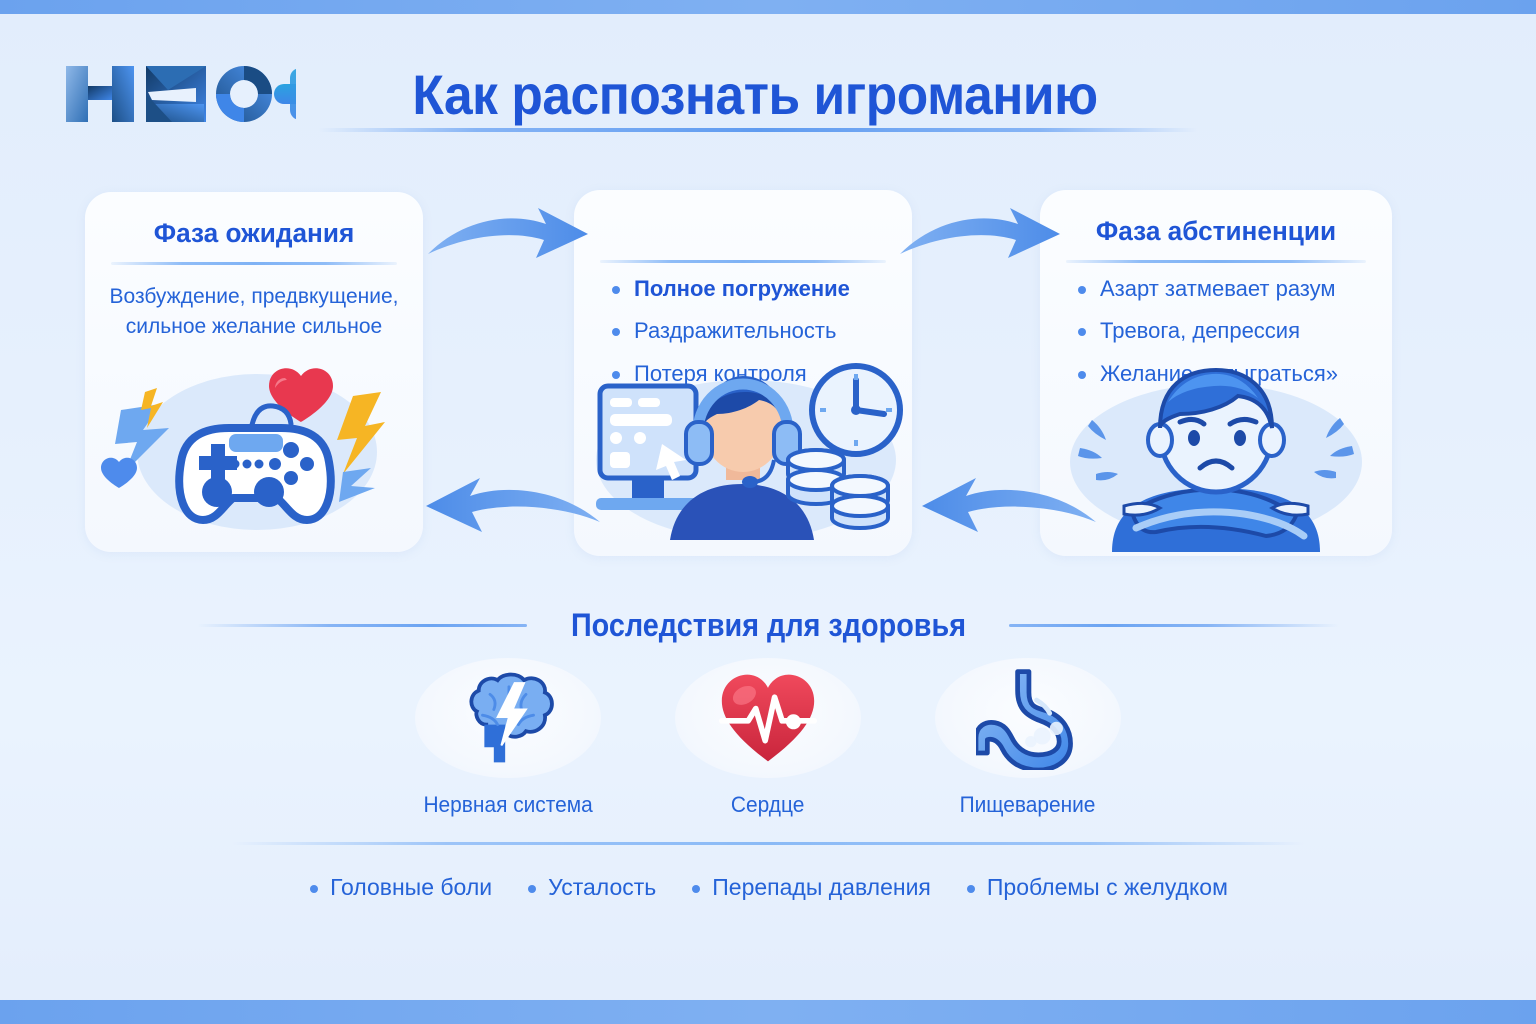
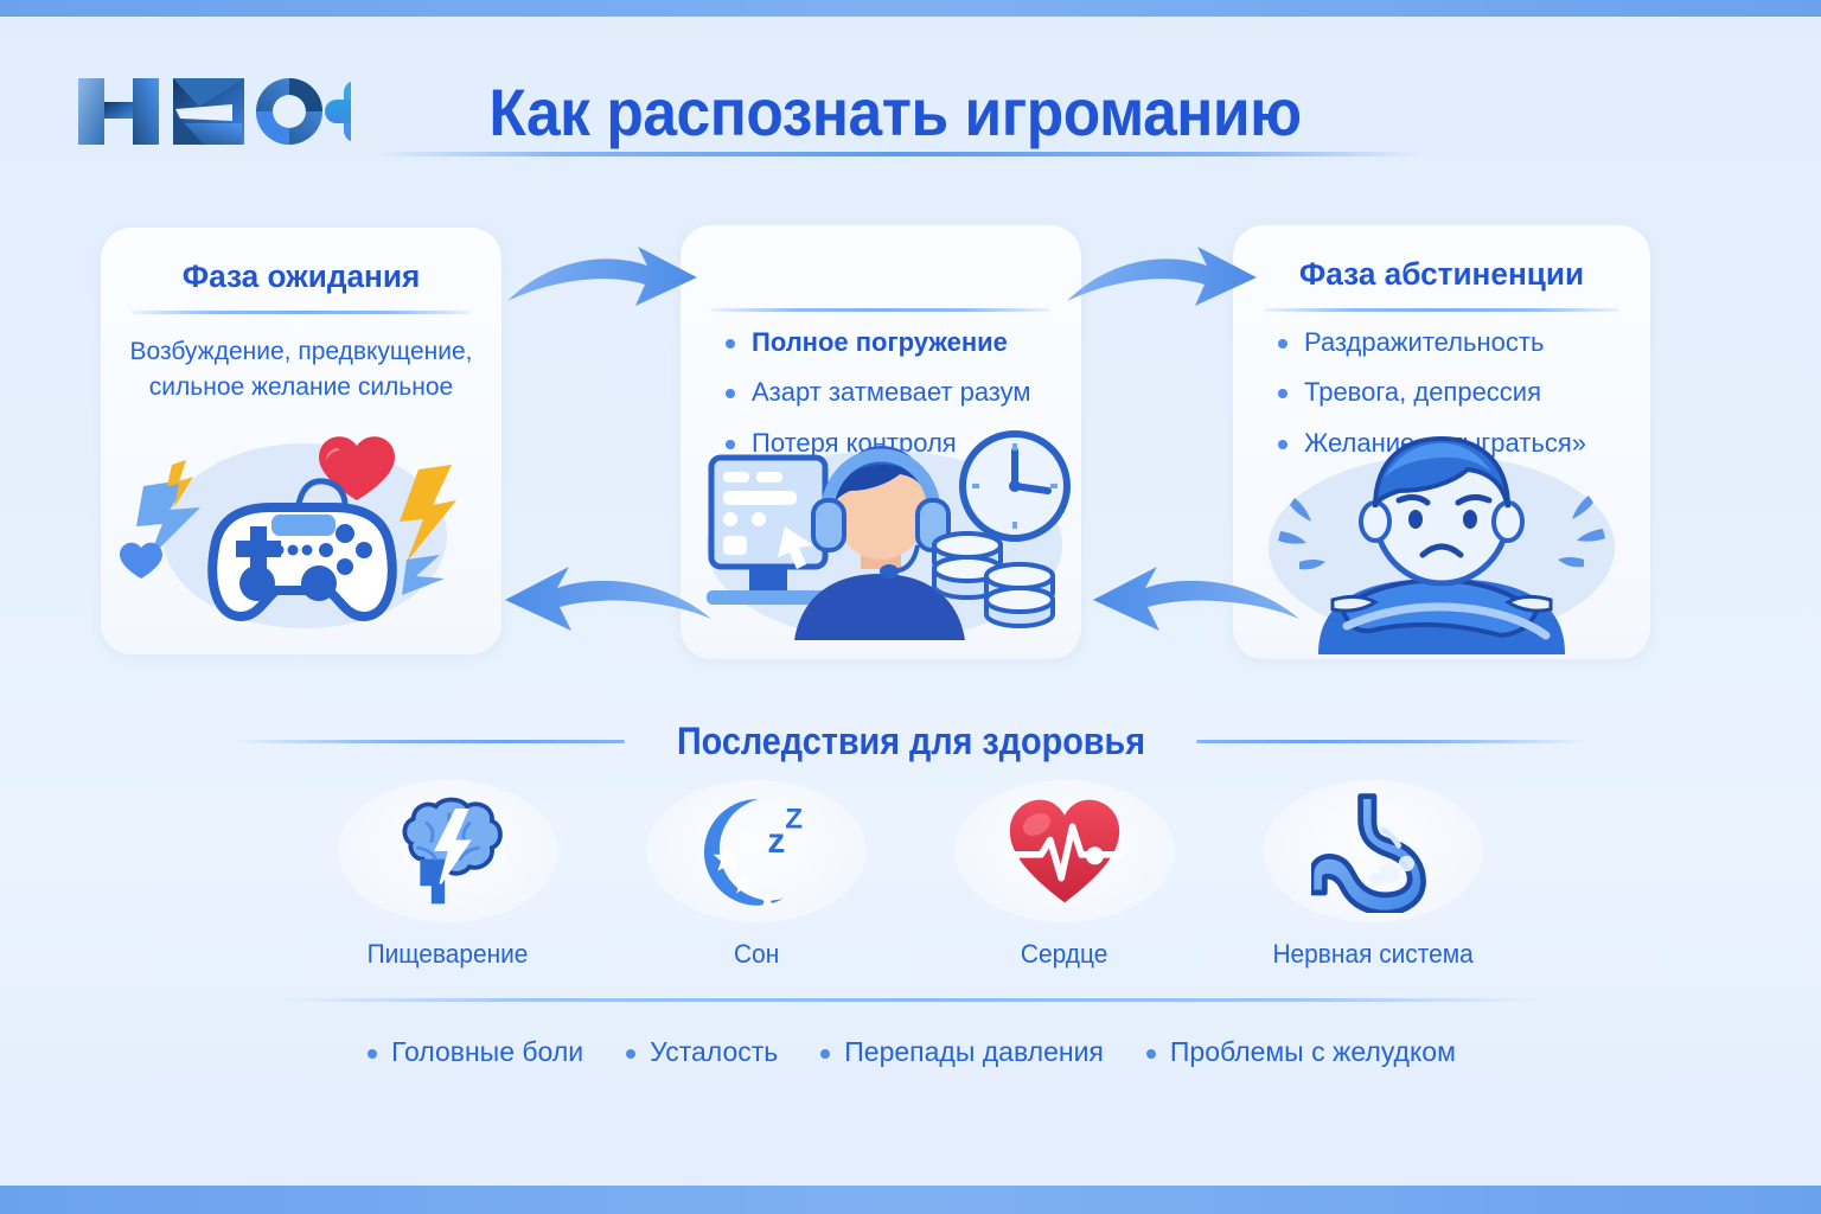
  Как распознать игроманию
  Фаза ожидания
  Возбуждение, предвкущение, сильное желание сильное
  Полное погружение
- Раздражительность
+ Азарт затмевает разум
  Потеря контроля
  Фаза абстиненции
- Азарт затмевает разум
+ Раздражительность
  Тревога, депрессия
  Желаниеграться»
  Последствия для здоровья
- Нервная система
+ Пищеварение
+ Z
+ z
+ Сон
  Сердце
- Пищеварение
+ Нервная система
  Головные боли
  Усталость
  Перепады давления
  Проблемы с желудком
